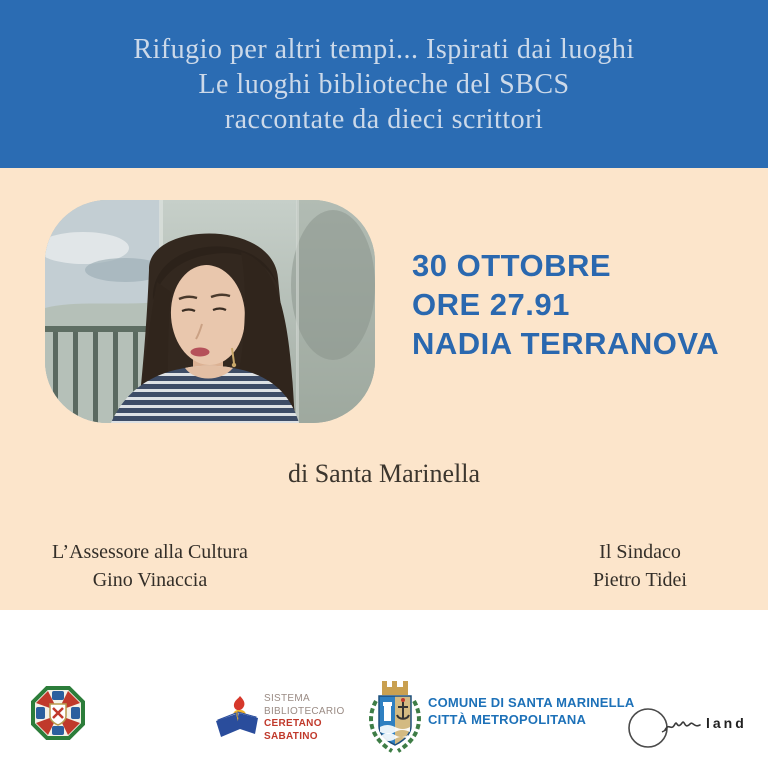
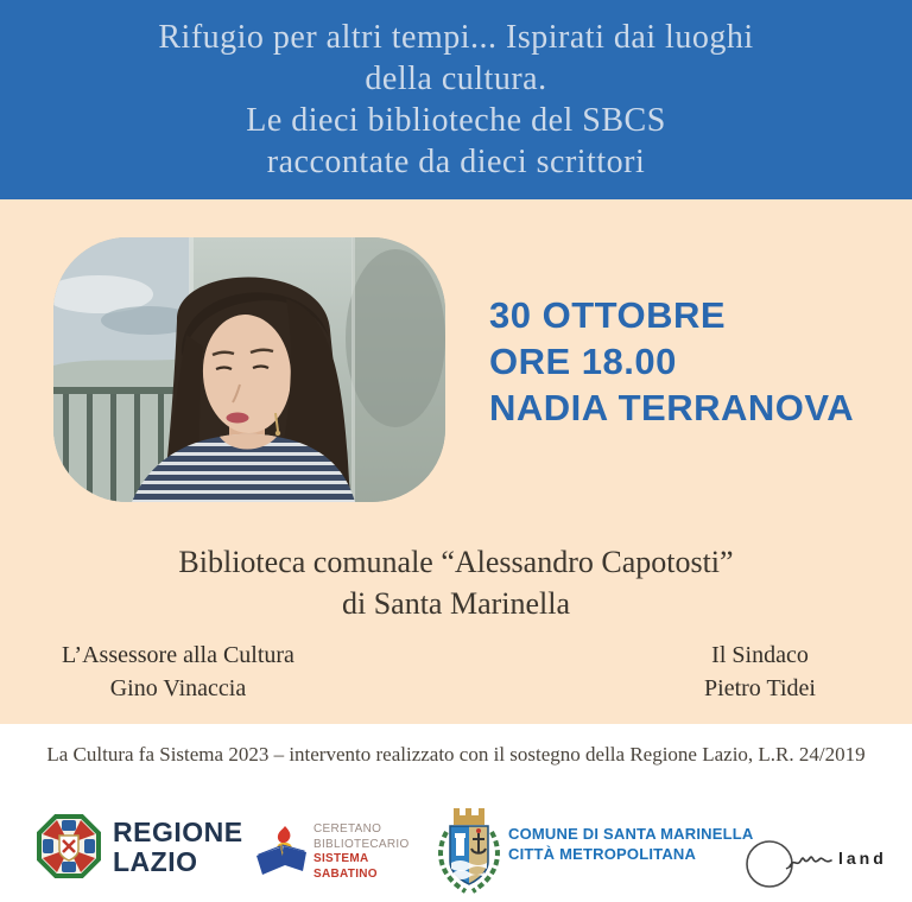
  Rifugio per altri tempi... Ispirati dai luoghi
+ della cultura.
- Le luoghi biblioteche del SBCS
+ Le dieci biblioteche del SBCS
  raccontate da dieci scrittori
  30 OTTOBRE
- ORE 27.91
+ ORE 18.00
  NADIA TERRANOVA
+ Biblioteca comunale “Alessandro Capotosti”
  di Santa Marinella
  L’Assessore alla Cultura
  Gino Vinaccia
  Il Sindaco
  Pietro Tidei
+ La Cultura fa Sistema 2023 – intervento realizzato con il sostegno della Regione Lazio, L.R. 24/2019
+ REGIONE
+ LAZIO
- SISTEMA
+ CERETANO
  BIBLIOTECARIO
- CERETANO
+ SISTEMA
  SABATINO
  COMUNE DI SANTA MARINELLA
  CITTÀ METROPOLITANA
  land
